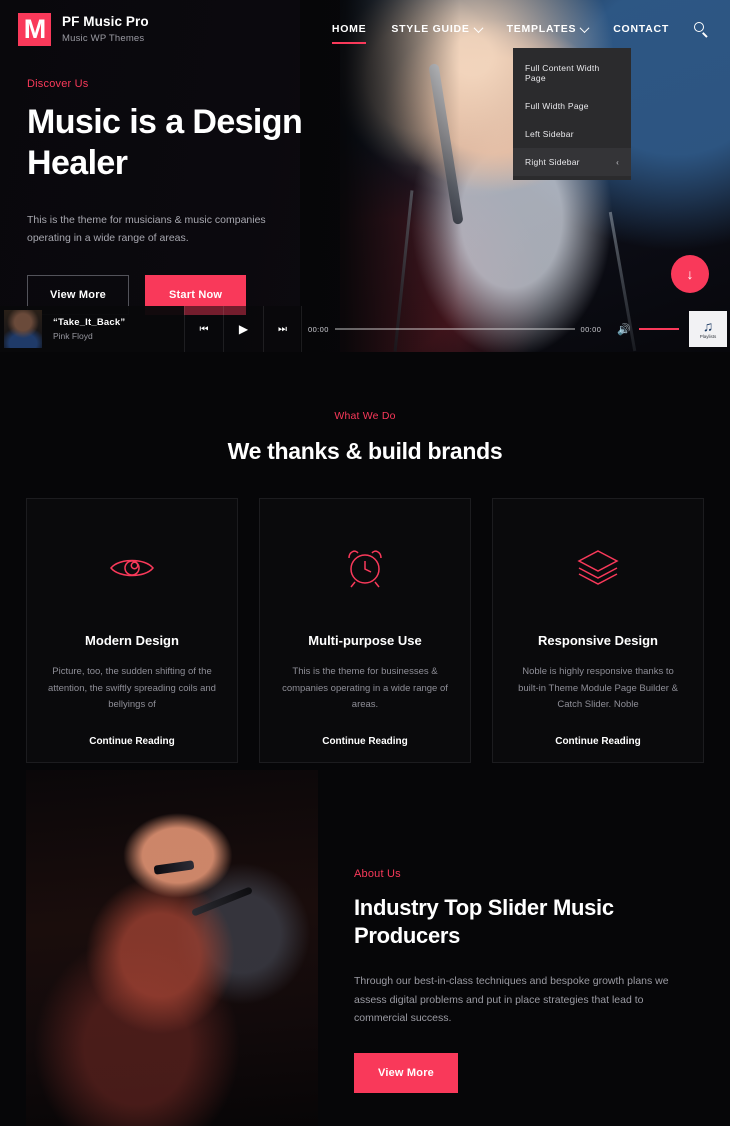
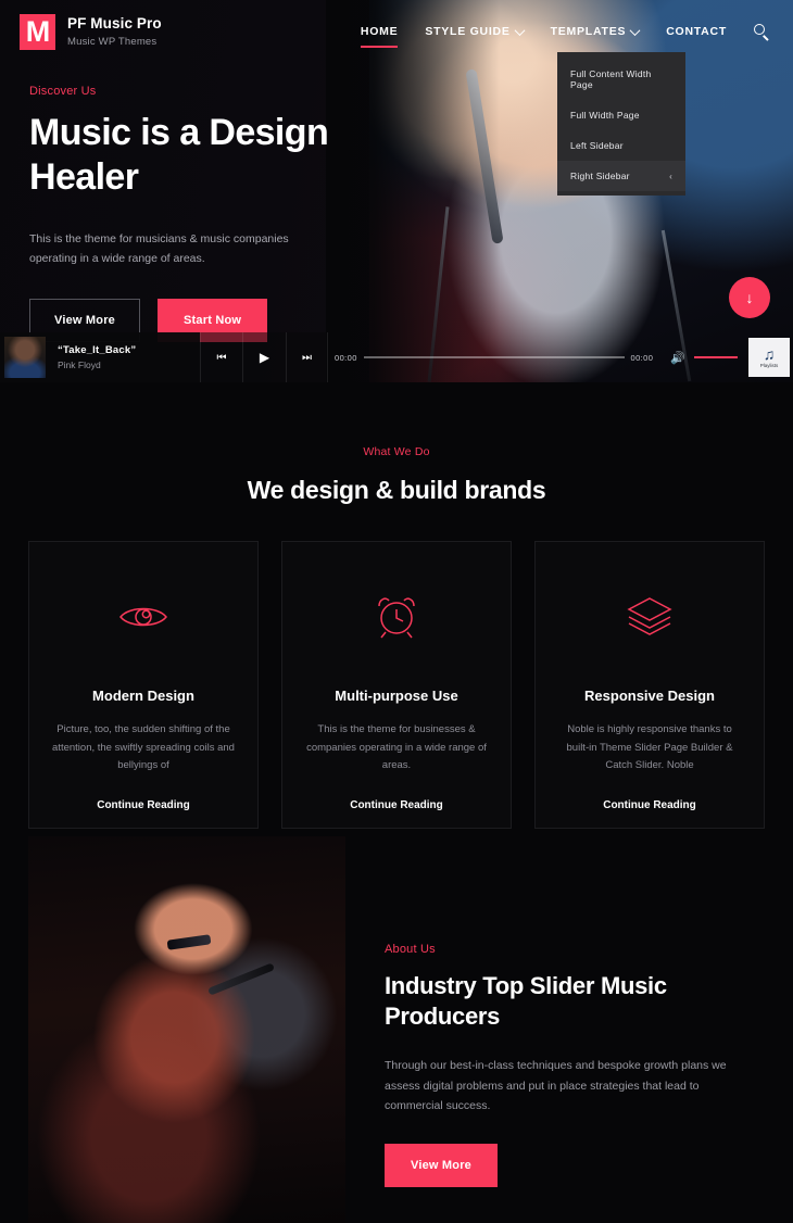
  M
  PF Music Pro
  Music WP Themes
  HOME
  STYLE GUIDE
  TEMPLATES
  CONTACT
  Full Content Width Page
  Full Width Page
  Left Sidebar
  Right Sidebar
  ‹
  Discover Us
  Music is a Design Healer
  This is the theme for musicians & music companies operating in a wide range of areas.
  View More
  Start Now
  ↓
  “Take_It_Back”
  Pink Floyd
  ⏮
  ▶
  ⏭
  00:00
  00:00
  🔊
  ♫
  What We Do
- We thanks & build brands
+ We design & build brands
  Modern Design
  Picture, too, the sudden shifting of the attention, the swiftly spreading coils and bellyings of
  Continue Reading
  Multi-purpose Use
  This is the theme for businesses & companies operating in a wide range of areas.
  Continue Reading
  Responsive Design
- Noble is highly responsive thanks to built-in Theme Module Page Builder & Catch Slider. Noble
+ Noble is highly responsive thanks to built-in Theme Slider Page Builder & Catch Slider. Noble
  Continue Reading
  About Us
  Industry Top Slider Music Producers
  Through our best-in-class techniques and bespoke growth plans we assess digital problems and put in place strategies that lead to commercial success.
  View More
